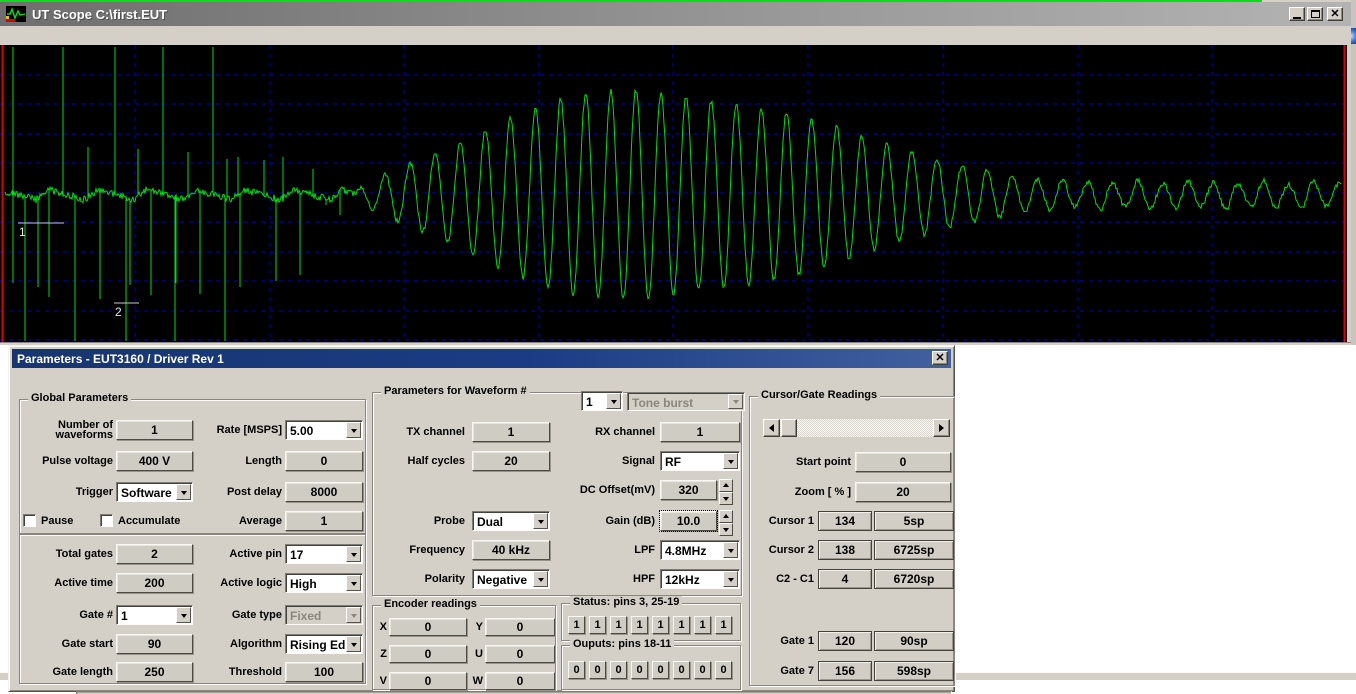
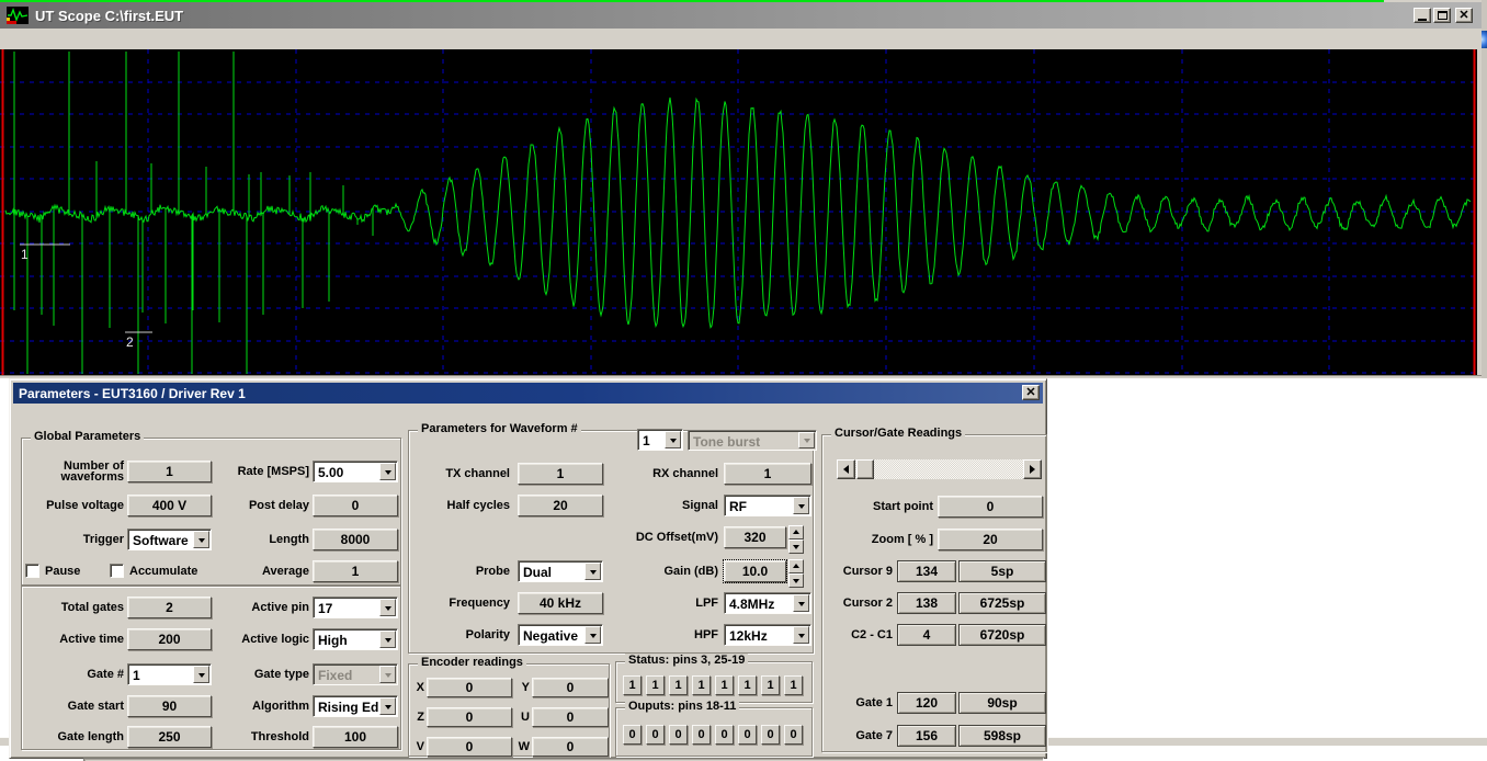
  UT Scope C:\first.EUT
  ✕
  1
  2
  Parameters - EUT3160 / Driver Rev 1
  ✕
  Global Parameters
  Number of
  waveforms
  1
  Rate [MSPS]
  5.00
  Pulse voltage
  400 V
- Length
+ Post delay
  0
  Trigger
  Software
- Post delay
+ Length
  8000
  Pause
  Accumulate
  Average
  1
  Total gates
  2
  Active pin
  17
  Active time
  200
  Active logic
  High
  Gate #
  1
  Gate type
  Fixed
  Gate start
  90
  Algorithm
  Rising Ed
  Gate length
  250
  Threshold
  100
  Parameters for Waveform #
  1
  Tone burst
  TX channel
  1
  RX channel
  1
  Half cycles
  20
  Signal
  RF
  DC Offset(mV)
  320
  Probe
  Dual
  Gain (dB)
  10.0
  Frequency
  40 kHz
  LPF
  4.8MHz
  Polarity
  Negative
  HPF
  12kHz
  Encoder readings
  X
  0
  Y
  0
  Z
  0
  U
  0
  V
  0
  W
  0
  Status: pins 3, 25-19
  1
  1
  1
  1
  1
  1
  1
  1
  Ouputs: pins 18-11
  0
  0
  0
  0
  0
  0
  0
  0
  Cursor/Gate Readings
  Start point
  0
  Zoom [ % ]
  20
- Cursor 1
+ Cursor 9
  134
  5sp
  Cursor 2
  138
  6725sp
  C2 - C1
  4
  6720sp
  Gate 1
  120
  90sp
  Gate 7
  156
  598sp
